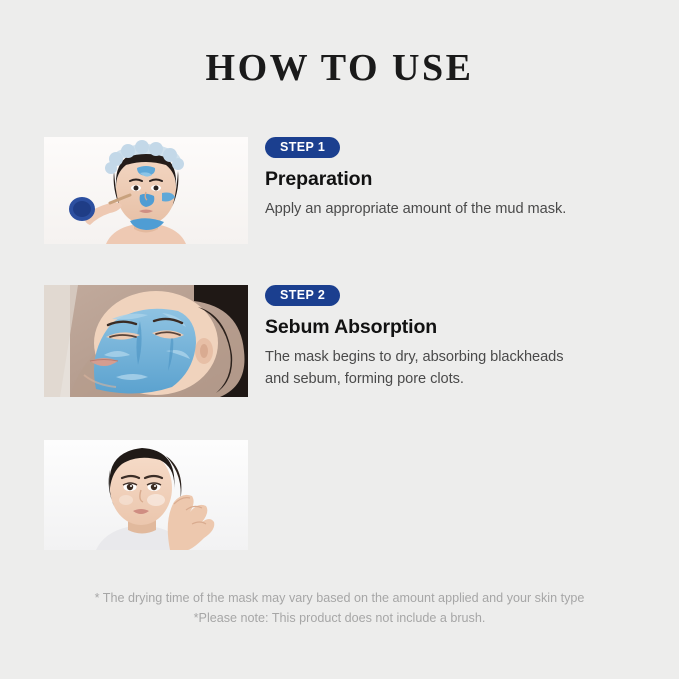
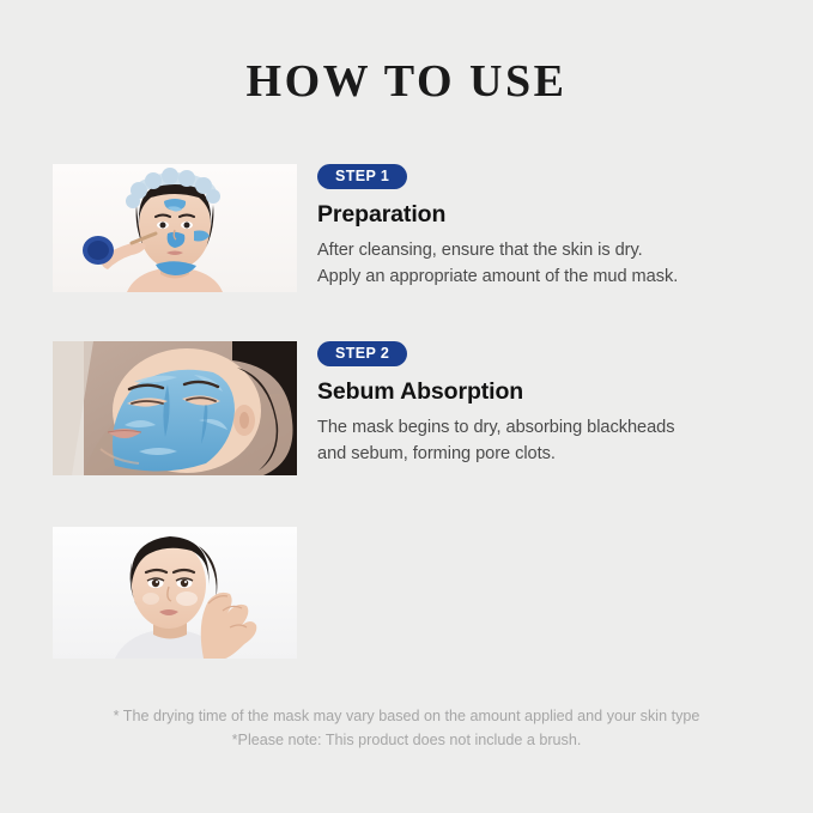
  HOW TO USE
  STEP 1
  Preparation
+ After cleansing, ensure that the skin is dry.
  Apply an appropriate amount of the mud mask.
  STEP 2
  Sebum Absorption
  The mask begins to dry, absorbing blackheads
  and sebum, forming pore clots.
  * The drying time of the mask may vary based on the amount applied and your skin type
  *Please note: This product does not include a brush.
